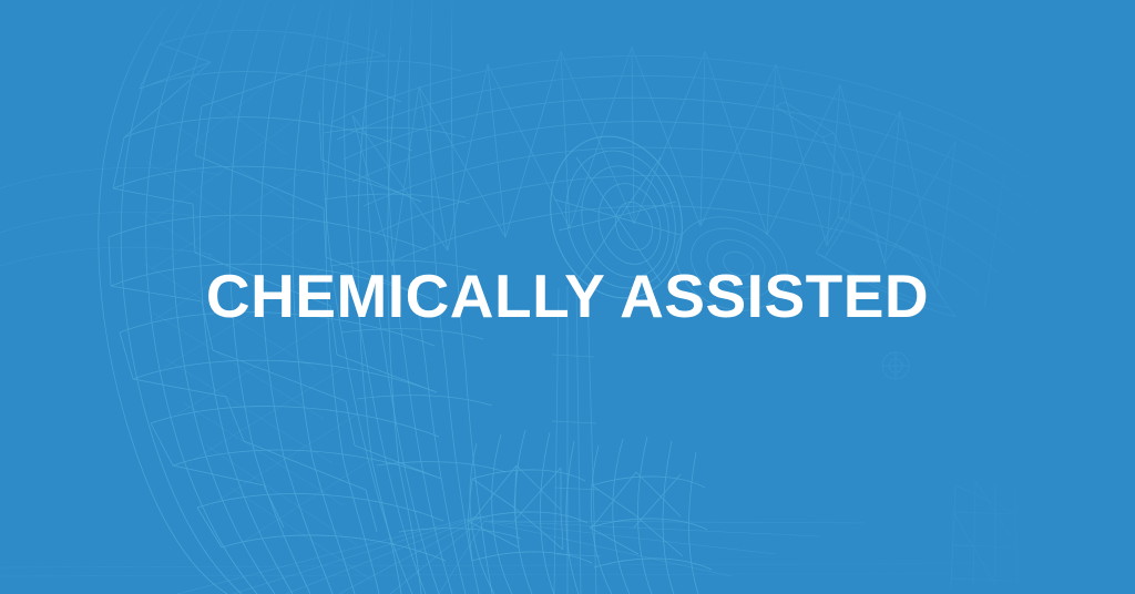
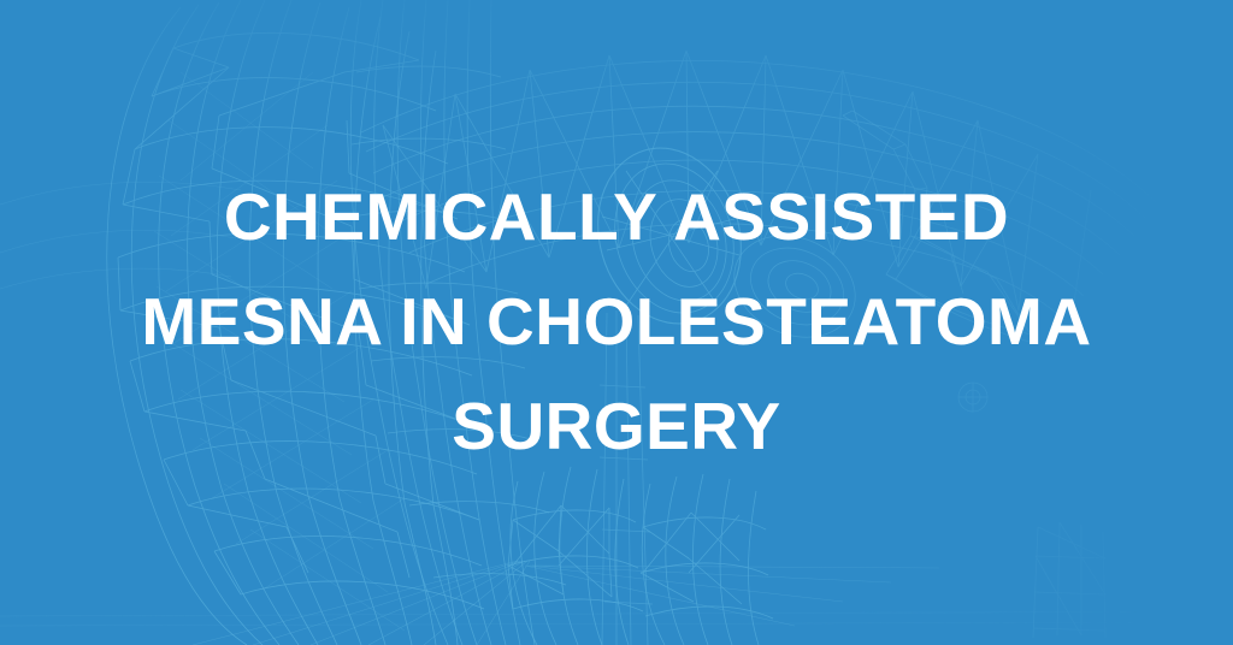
  CHEMICALLY ASSISTED
+ MESNA IN CHOLESTEATOMA
+ SURGERY
